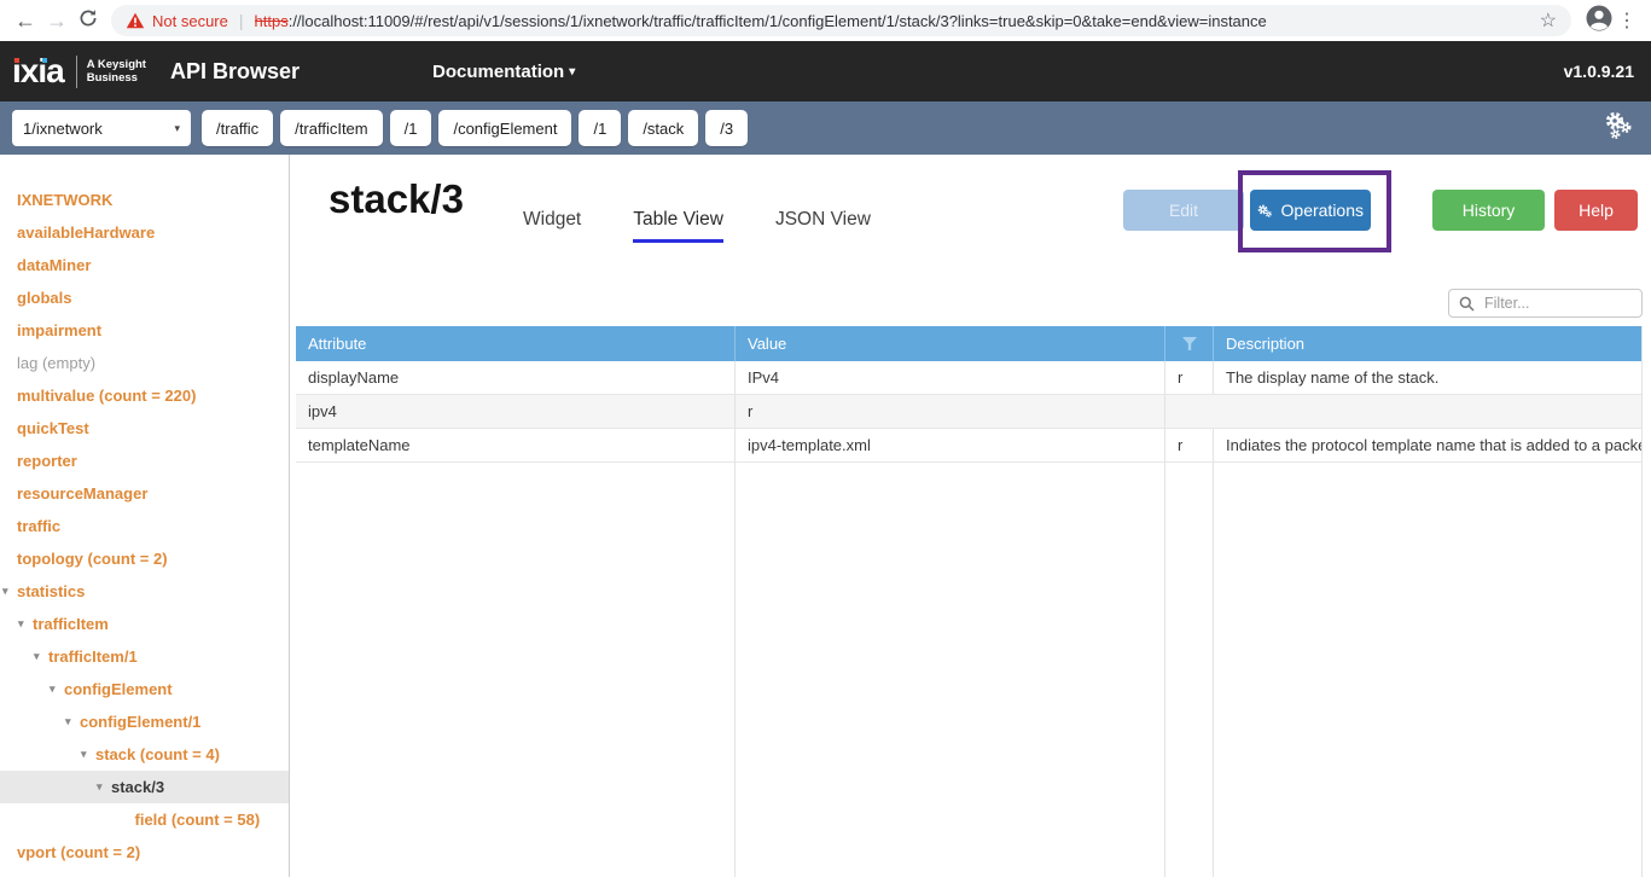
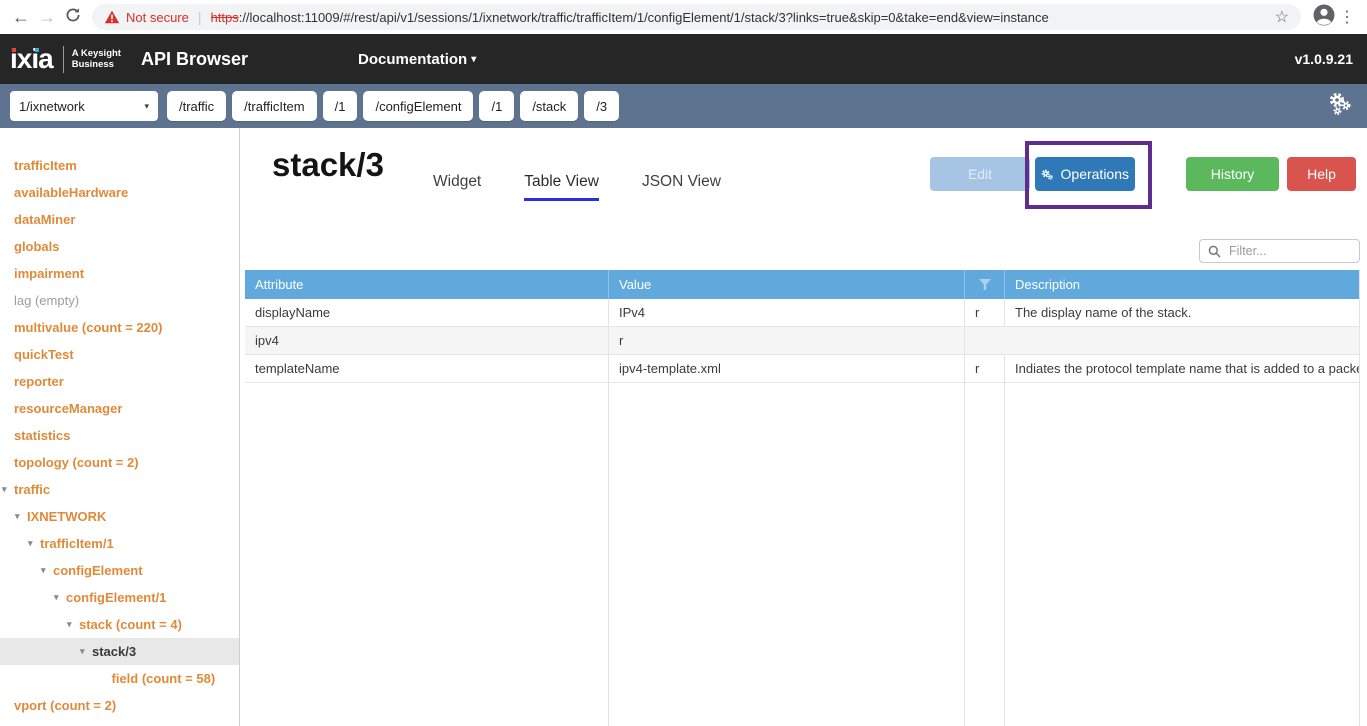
  ←
  →
  Not secure
  |
  https://localhost:11009/#/rest/api/v1/sessions/1/ixnetwork/traffic/trafficItem/1/configElement/1/stack/3?links=true&skip=0&take=end&view=instance
  ☆
  ⋮
  ixia
  A Keysight
  Business
  API Browser
  Documentation
  ▾
  v1.0.9.21
  1/ixnetwork
  ▾
  /traffic
  /trafficItem
  /1
  /configElement
  /1
  /stack
  /3
- IXNETWORK
+ trafficItem
  availableHardware
  dataMiner
  globals
  impairment
  lag (empty)
  multivalue (count = 220)
  quickTest
  reporter
  resourceManager
- traffic
+ statistics
  topology (count = 2)
  ▾
- statistics
+ traffic
  ▾
- trafficItem
+ IXNETWORK
  ▾
  trafficItem/1
  ▾
  configElement
  ▾
  configElement/1
  ▾
  stack (count = 4)
  ▾
  stack/3
  field (count = 58)
  vport (count = 2)
  stack/3
  Widget
  Table View
  JSON View
  Edit
  Operations
  History
  Help
  Filter...
  Attribute
  Value
  Description
  displayName
  IPv4
  r
  The display name of the stack.
  ipv4
  r
  templateName
  ipv4-template.xml
  r
  Indiates the protocol template name that is added to a pack
